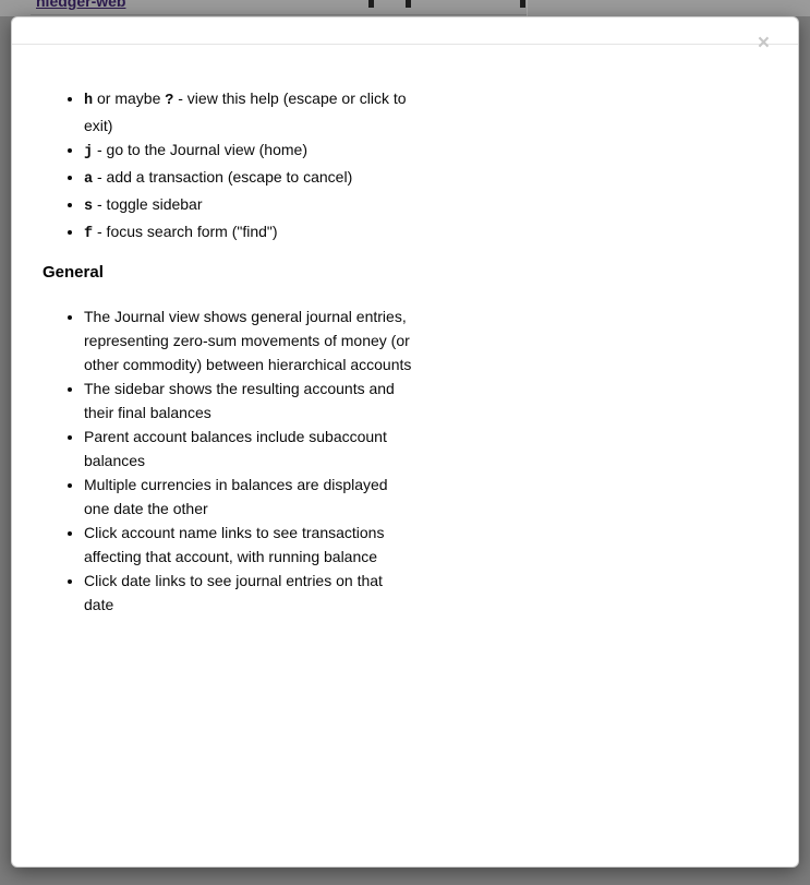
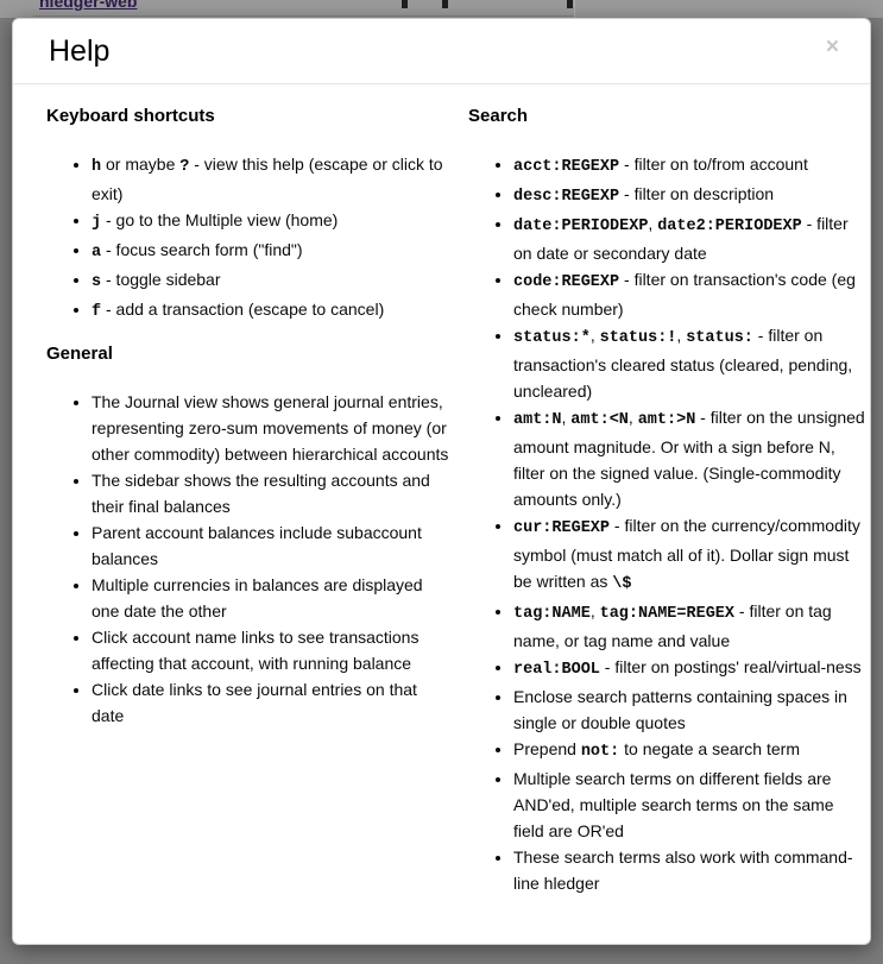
  hledger-web
  ×
+ Help
+ Keyboard shortcuts
  h or maybe ? - view this help (escape or click to exit)
- j - go to the Journal view (home)
+ j - go to the Multiple view (home)
- a - add a transaction (escape to cancel)
+ a - focus search form ("find")
  s - toggle sidebar
- f - focus search form ("find")
+ f - add a transaction (escape to cancel)
  General
  The Journal view shows general journal entries, representing zero-sum movements of money (or other commodity) between hierarchical accounts
  The sidebar shows the resulting accounts and their final balances
  Parent account balances include subaccount balances
  Multiple currencies in balances are displayed one date the other
  Click account name links to see transactions affecting that account, with running balance
  Click date links to see journal entries on that date
+ Search
+ acct:REGEXP - filter on to/from account
+ desc:REGEXP - filter on description
+ date:PERIODEXP, date2:PERIODEXP - filter on date or secondary date
+ code:REGEXP - filter on transaction's code (eg check number)
+ status:*, status:!, status: - filter on transaction's cleared status (cleared, pending, uncleared)
+ amt:N, amt:<N, amt:>N - filter on the unsigned amount magnitude. Or with a sign before N, filter on the signed value. (Single-commodity amounts only.)
+ cur:REGEXP - filter on the currency/commodity symbol (must match all of it). Dollar sign must be written as \$
+ tag:NAME, tag:NAME=REGEX - filter on tag name, or tag name and value
+ real:BOOL - filter on postings' real/virtual-ness
+ Enclose search patterns containing spaces in single or double quotes
+ Prepend not: to negate a search term
+ Multiple search terms on different fields are AND'ed, multiple search terms on the same field are OR'ed
+ These search terms also work with command-line hledger
